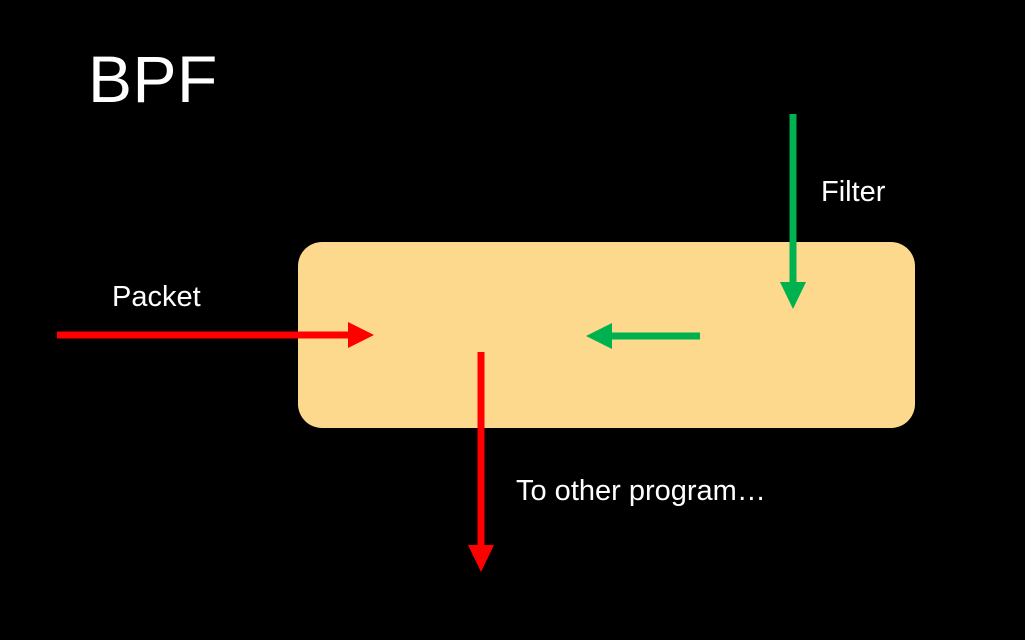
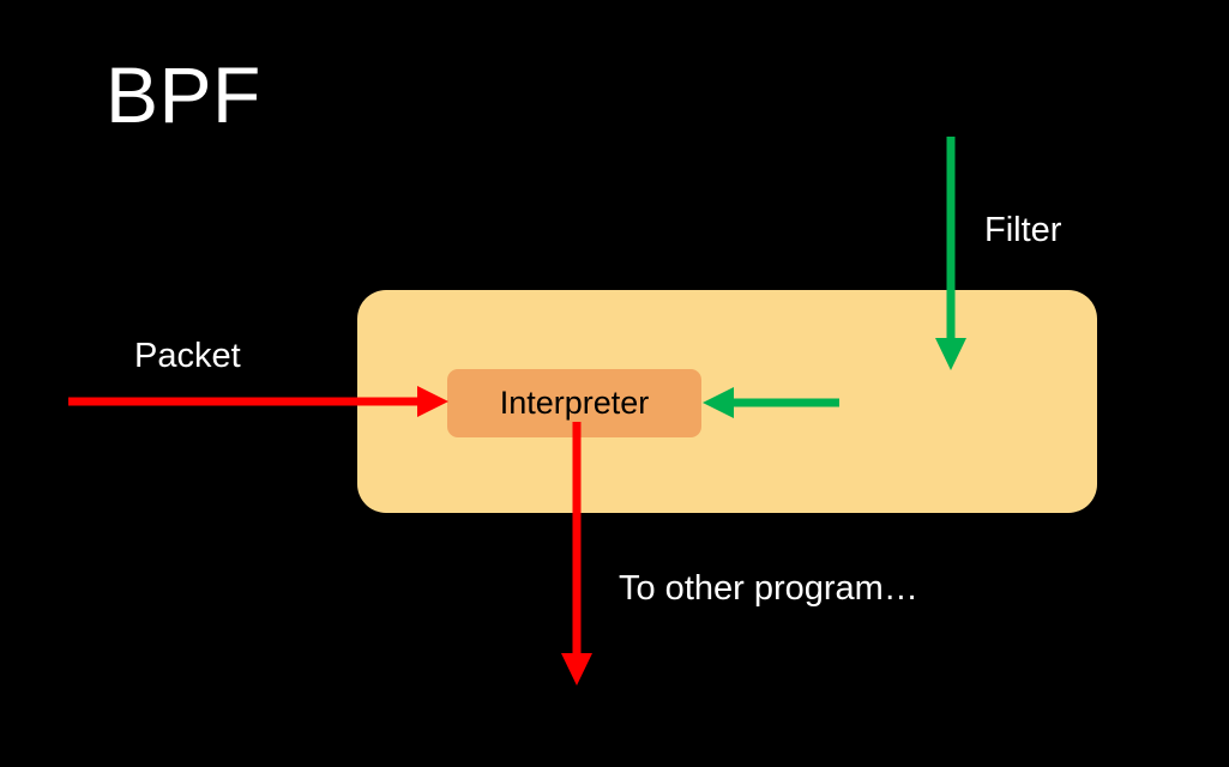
  BPF
+ Interpreter
  Packet
  Filter
  To other program…
